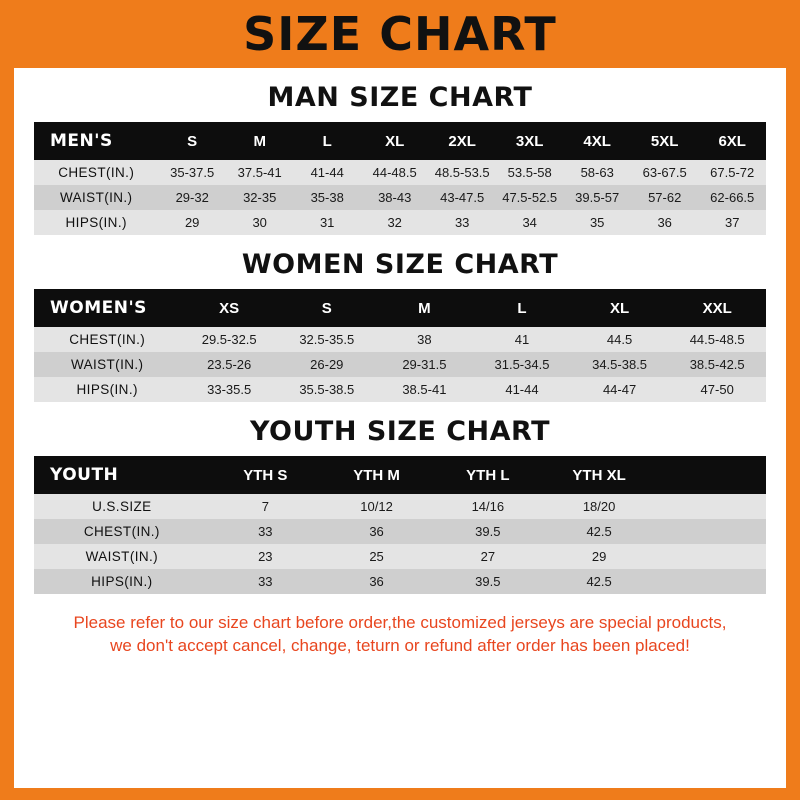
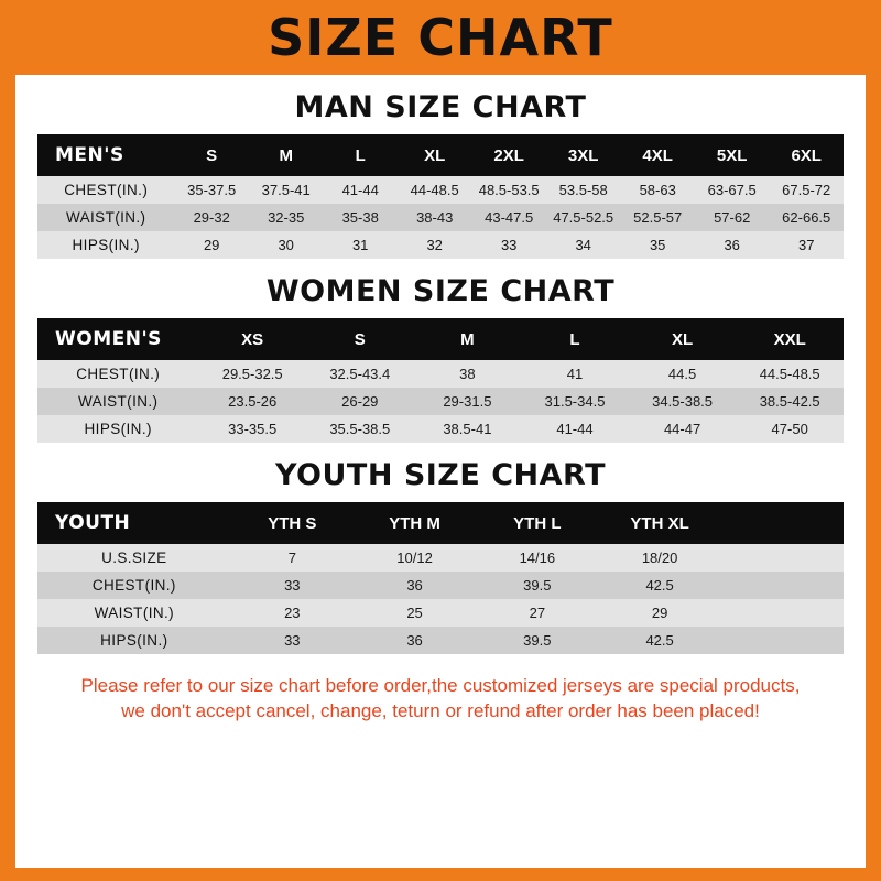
  SIZE CHART
  MAN SIZE CHART
  MEN'S	S	M	L	XL	2XL	3XL	4XL	5XL	6XL
  CHEST(IN.)	35-37.5	37.5-41	41-44	44-48.5	48.5-53.5	53.5-58	58-63	63-67.5	67.5-72
- WAIST(IN.)	29-32	32-35	35-38	38-43	43-47.5	47.5-52.5	39.5-57	57-62	62-66.5
+ WAIST(IN.)	29-32	32-35	35-38	38-43	43-47.5	47.5-52.5	52.5-57	57-62	62-66.5
  HIPS(IN.)	29	30	31	32	33	34	35	36	37
  WOMEN SIZE CHART
  WOMEN'S	XS	S	M	L	XL	XXL
- CHEST(IN.)	29.5-32.5	32.5-35.5	38	41	44.5	44.5-48.5
+ CHEST(IN.)	29.5-32.5	32.5-43.4	38	41	44.5	44.5-48.5
  WAIST(IN.)	23.5-26	26-29	29-31.5	31.5-34.5	34.5-38.5	38.5-42.5
  HIPS(IN.)	33-35.5	35.5-38.5	38.5-41	41-44	44-47	47-50
  YOUTH SIZE CHART
  YOUTH	YTH S	YTH M	YTH L	YTH XL
  U.S.SIZE	7	10/12	14/16	18/20
  CHEST(IN.)	33	36	39.5	42.5
  WAIST(IN.)	23	25	27	29
  HIPS(IN.)	33	36	39.5	42.5
  Please refer to our size chart before order,the customized jerseys are special products,
  we don't accept cancel, change, teturn or refund after order has been placed!
